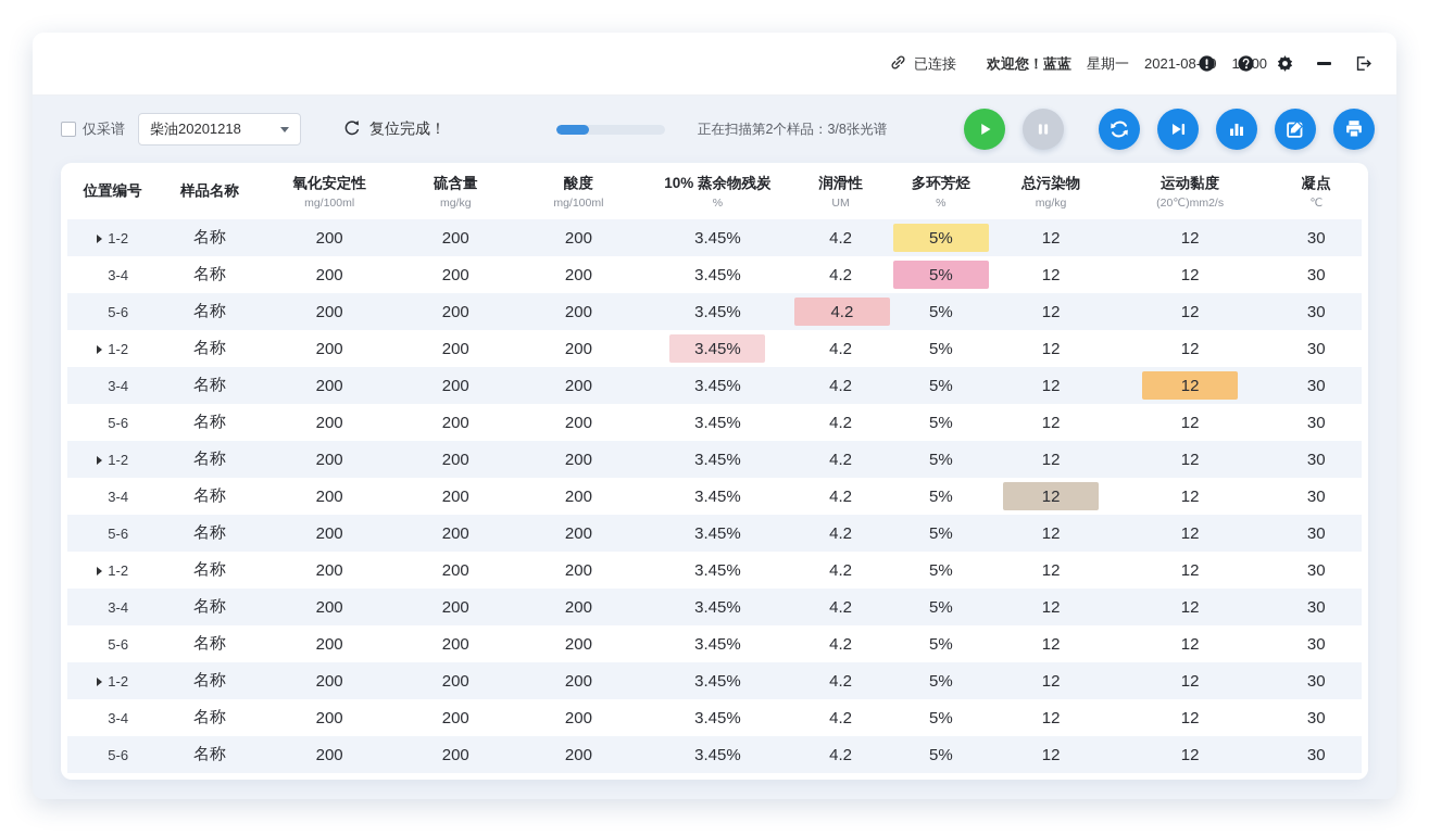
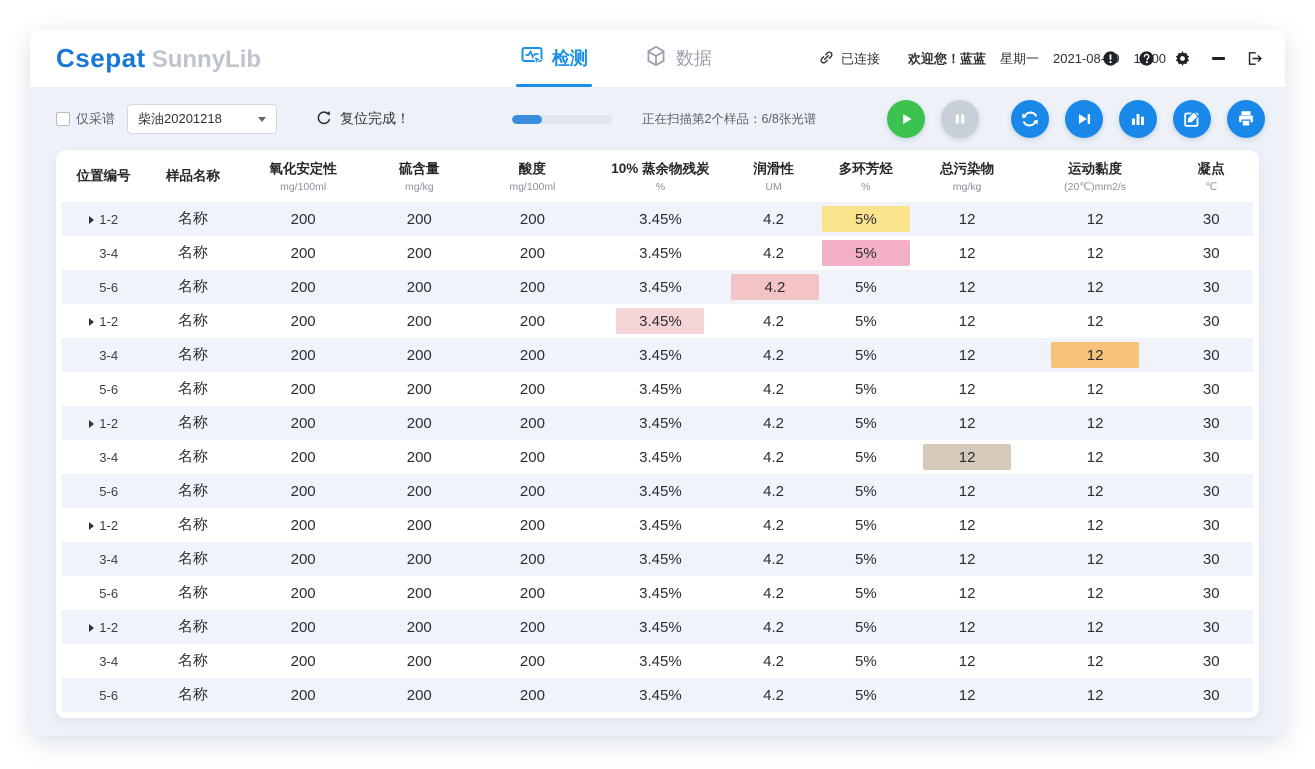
+ Csepat
+ SunnyLib
+ 检测
+ 数据
  已连接
  欢迎您！蓝蓝
  星期一
  2021-08-
  仅采谱
  柴油20201218
  复位完成！
- 正在扫描第2个样品：3/8张光谱
+ 正在扫描第2个样品：6/8张光谱
  位置编号	样品名称	氧化安定性mg/100ml	硫含量mg/kg	酸度mg/100ml	10% 蒸余物残炭%	润滑性UM	多环芳烃%	总污染物mg/kg	运动黏度(20℃)mm2/s	凝点℃
  1-2	名称	200	200	200	3.45%	4.2	5%	12	12	30
  3-4	名称	200	200	200	3.45%	4.2	5%	12	12	30
  5-6	名称	200	200	200	3.45%	4.2	5%	12	12	30
  1-2	名称	200	200	200	3.45%	4.2	5%	12	12	30
  3-4	名称	200	200	200	3.45%	4.2	5%	12	12	30
  5-6	名称	200	200	200	3.45%	4.2	5%	12	12	30
  1-2	名称	200	200	200	3.45%	4.2	5%	12	12	30
  3-4	名称	200	200	200	3.45%	4.2	5%	12	12	30
  5-6	名称	200	200	200	3.45%	4.2	5%	12	12	30
  1-2	名称	200	200	200	3.45%	4.2	5%	12	12	30
  3-4	名称	200	200	200	3.45%	4.2	5%	12	12	30
  5-6	名称	200	200	200	3.45%	4.2	5%	12	12	30
  1-2	名称	200	200	200	3.45%	4.2	5%	12	12	30
  3-4	名称	200	200	200	3.45%	4.2	5%	12	12	30
  5-6	名称	200	200	200	3.45%	4.2	5%	12	12	30
